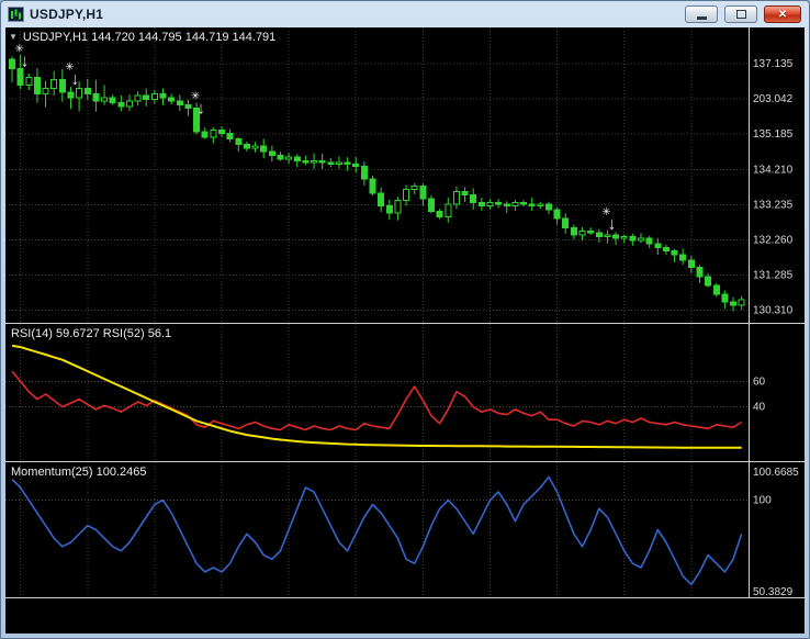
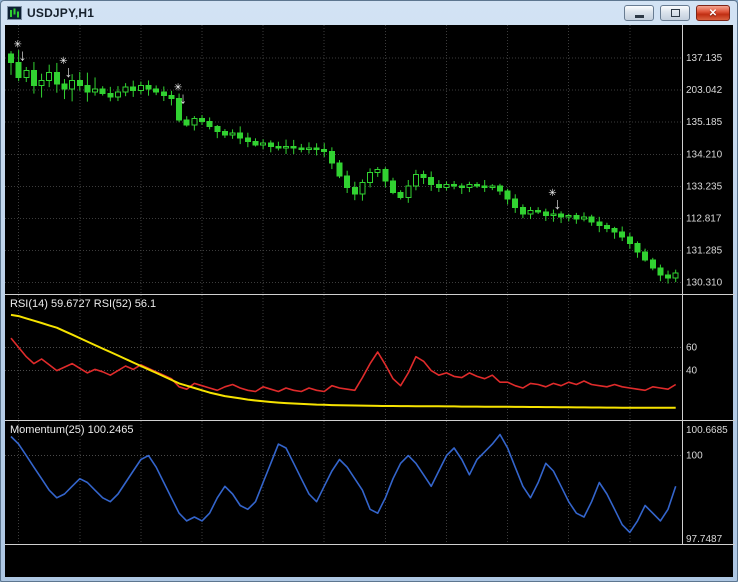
  USDJPY,H1
  ✕
  ✳
  ↓
  ✳
  ↓
  ✳
  ↓
  ✳
  ↓
  137.135
  203.042
  135.185
  134.210
  133.235
- 132.260
+ 112.817
  131.285
  130.310
  60
  40
  100.6685
  100
- 50.3829
+ 97.7487
- ▼
- USDJPY,H1 144.720 144.795 144.719 144.791
  RSI(14) 59.6727 RSI(52) 56.1
  Momentum(25) 100.2465
